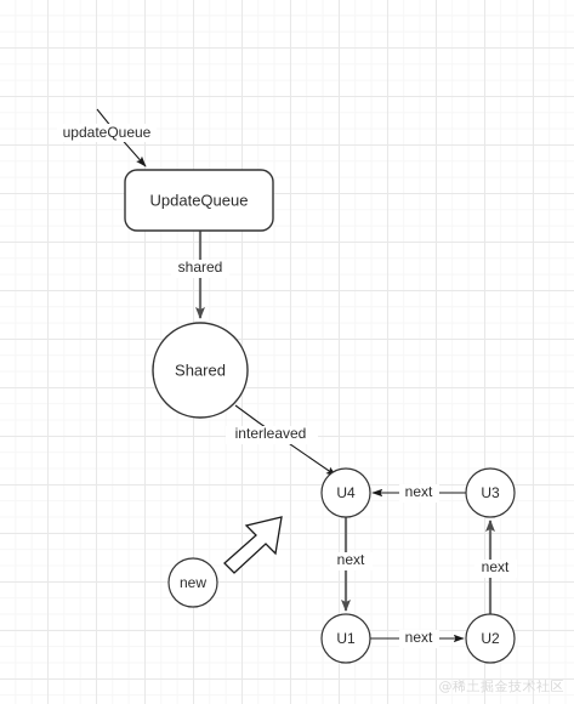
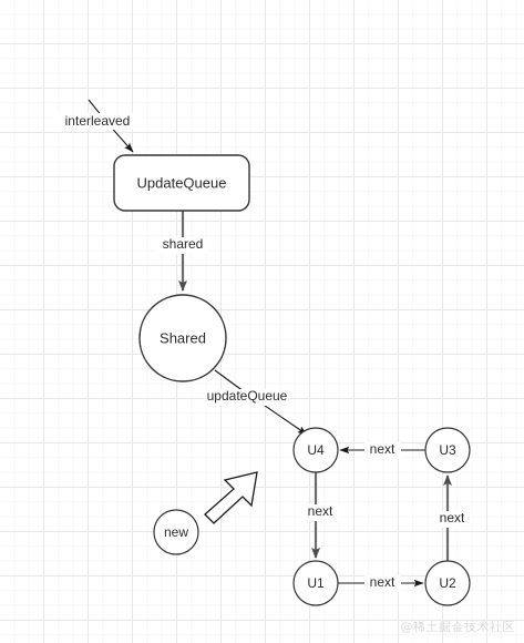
- updateQueue
+ interleaved
  shared
- interleaved
+ updateQueue
  next
  next
  next
  next
  UpdateQueue
  Shared
  U4
  U3
  U1
  U2
  new
  @稀土掘金技术社区
